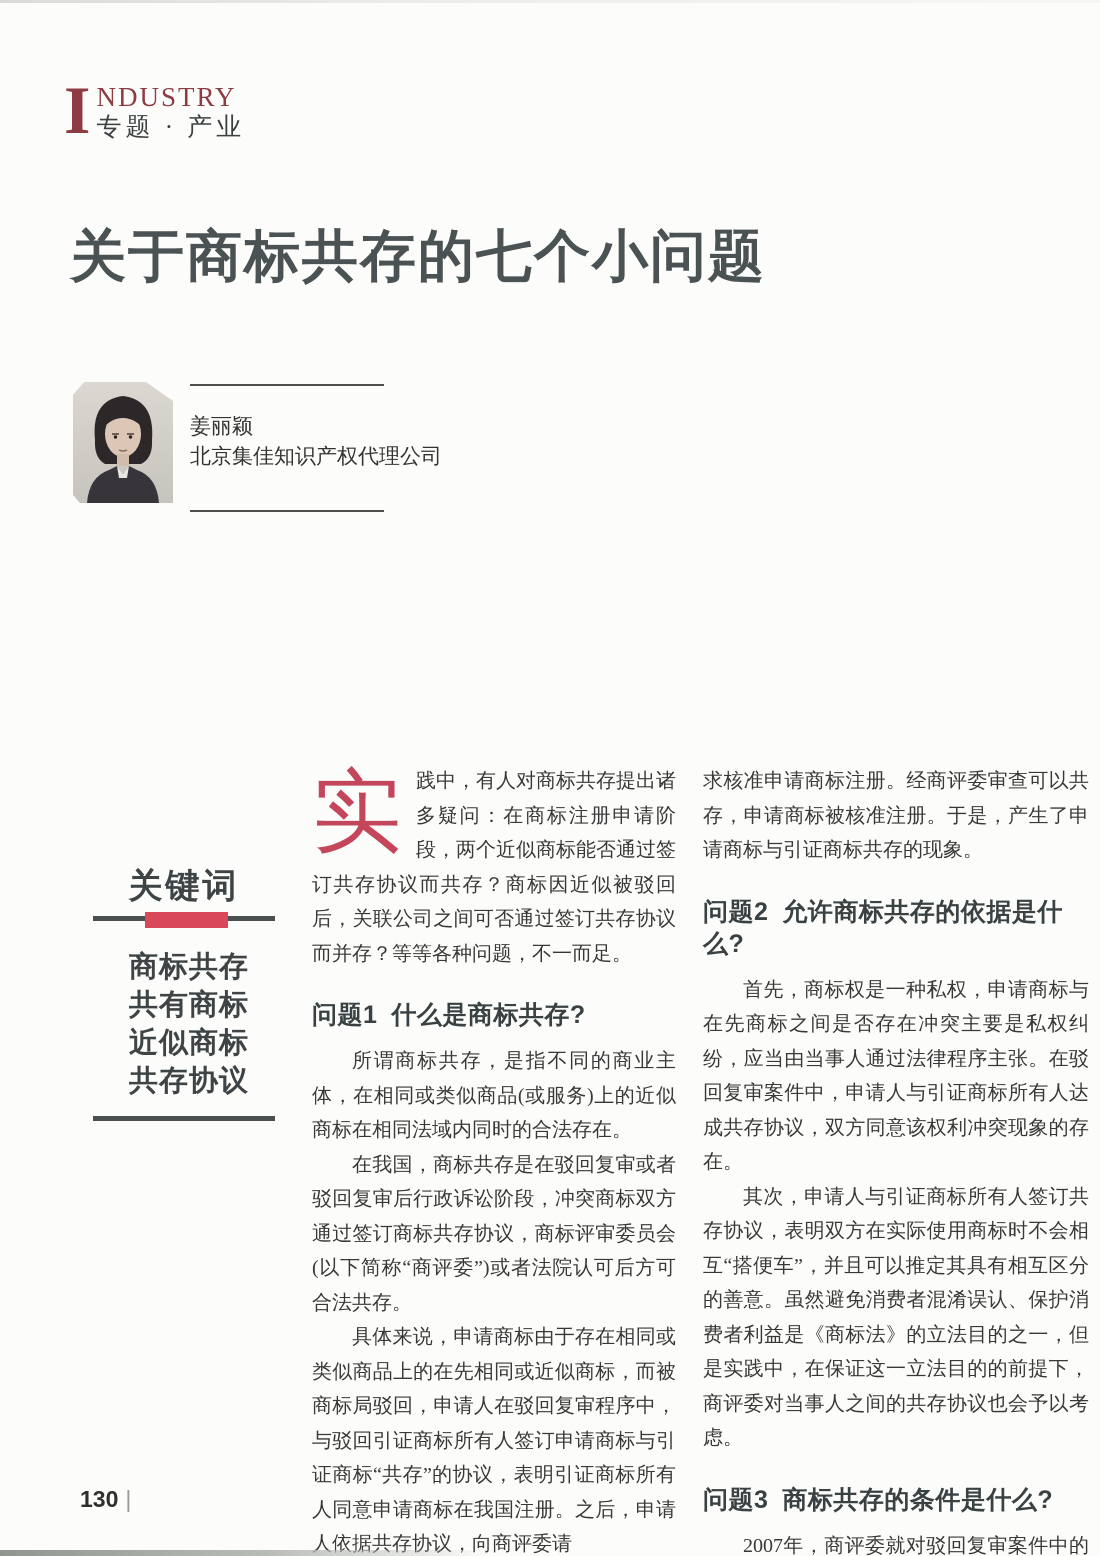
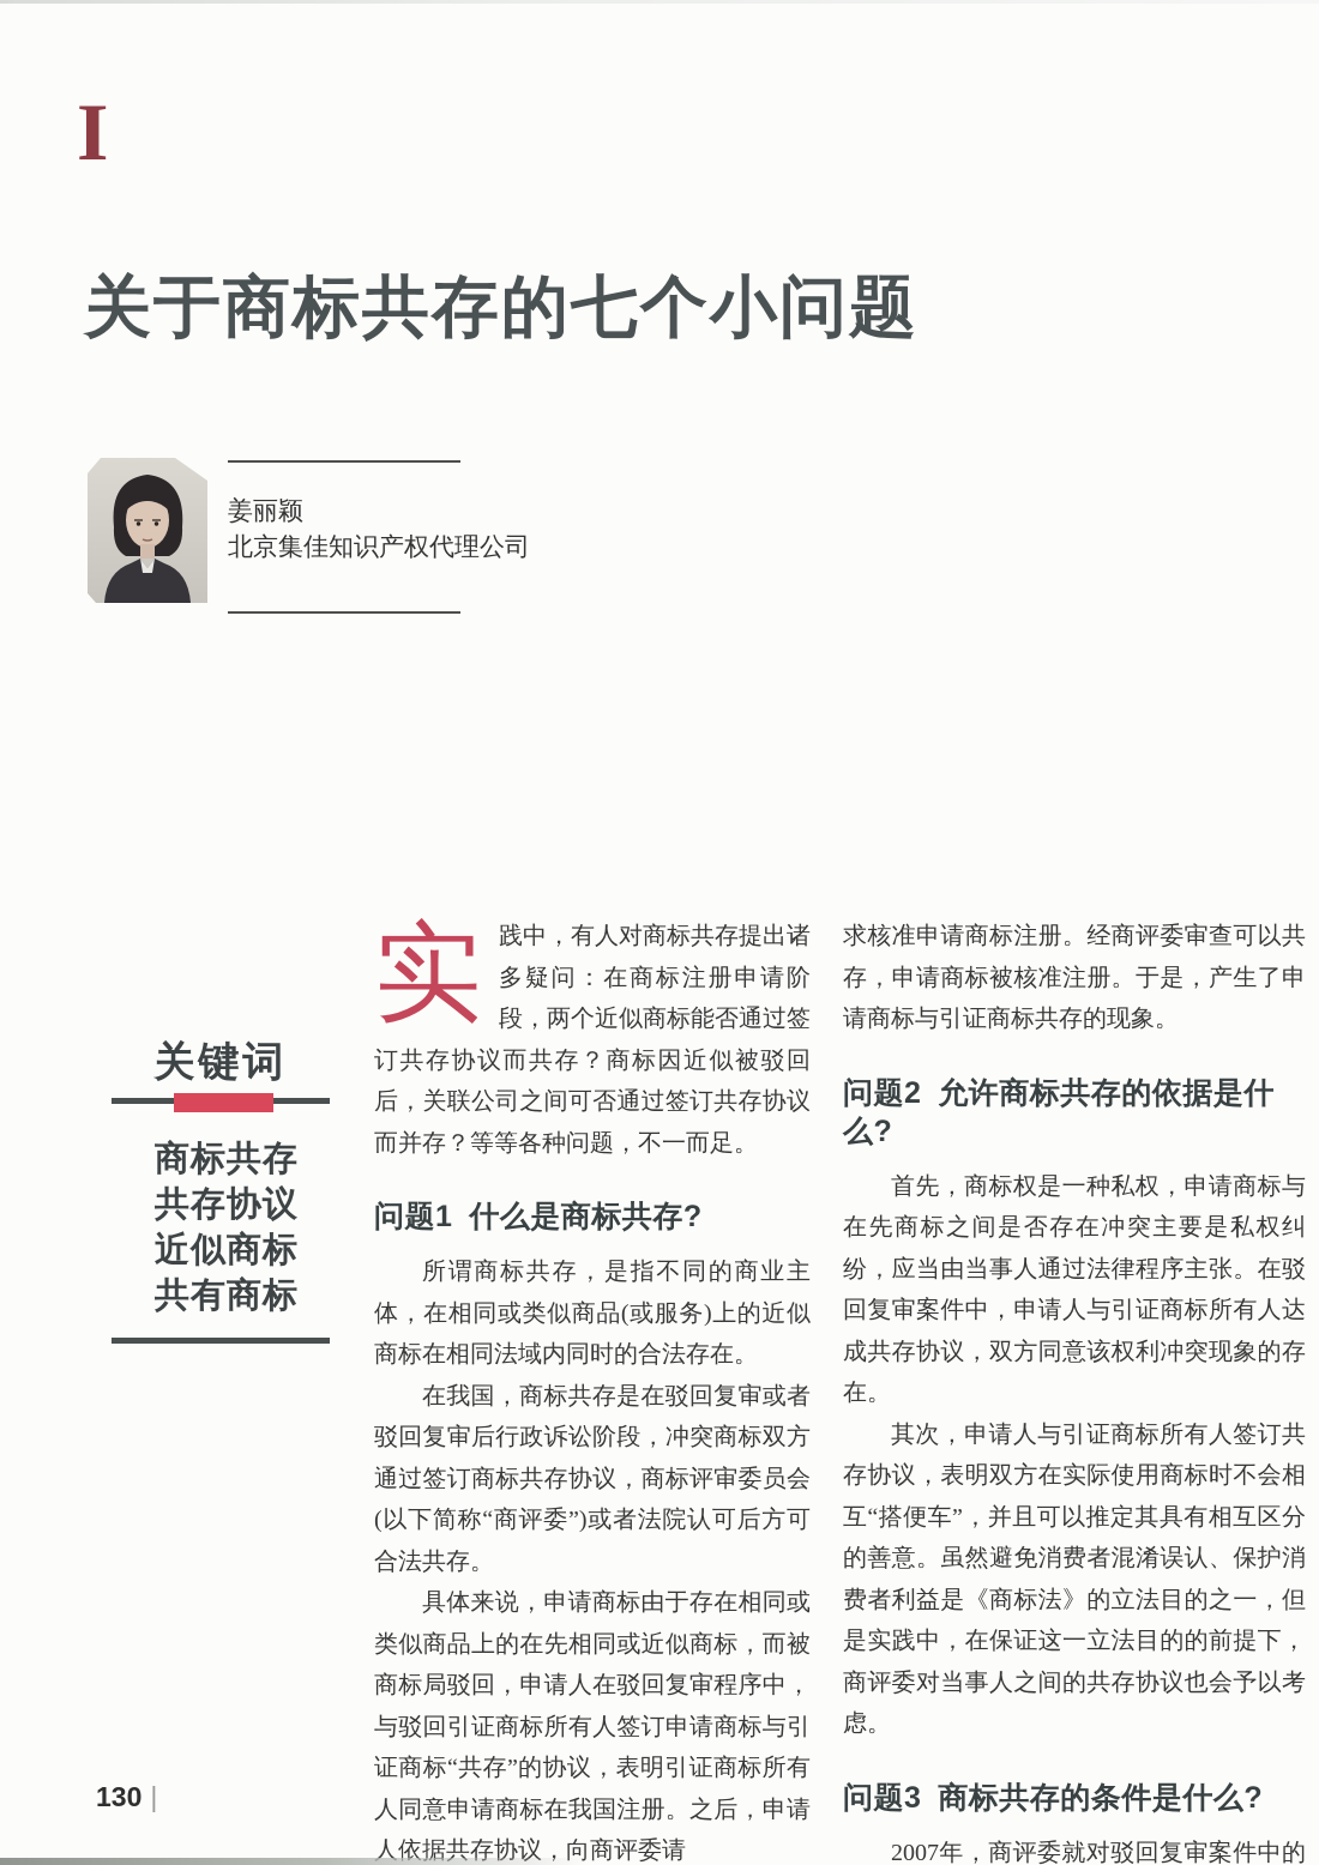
  I
- NDUSTRY
- 专题 · 产业
  关于商标共存的七个小问题
  姜丽颖
  北京集佳知识产权代理公司
  关键词
  商标共存
- 共有商标
+ 共存协议
  近似商标
- 共存协议
+ 共有商标
  实
  践中，有人对商标共存提出诸多疑问：在商标注册申请阶段，两个近似商标能否通过签订共存协议而共存？商标因近似被驳回后，关联公司之间可否通过签订共存协议而并存？等等各种问题，不一而足。
  问题1 什么是商标共存?
  所谓商标共存，是指不同的商业主体，在相同或类似商品(或服务)上的近似商标在相同法域内同时的合法存在。
  在我国，商标共存是在驳回复审或者驳回复审后行政诉讼阶段，冲突商标双方通过签订商标共存协议，商标评审委员会(以下简称“商评委”)或者法院认可后方可合法共存。
  具体来说，申请商标由于存在相同或类似商品上的在先相同或近似商标，而被商标局驳回，申请人在驳回复审程序中，与驳回引证商标所有人签订申请商标与引证商标“共存”的协议，表明引证商标所有人同意申请商标在我国注册。之后，申请人依据共存协议，向商评委请
  求核准申请商标注册。经商评委审查可以共存，申请商标被核准注册。于是，产生了申请商标与引证商标共存的现象。
  问题2 允许商标共存的依据是什么?
  首先，商标权是一种私权，申请商标与在先商标之间是否存在冲突主要是私权纠纷，应当由当事人通过法律程序主张。在驳回复审案件中，申请人与引证商标所有人达成共存协议，双方同意该权利冲突现象的存在。
  其次，申请人与引证商标所有人签订共存协议，表明双方在实际使用商标时不会相互“搭便车”，并且可以推定其具有相互区分的善意。虽然避免消费者混淆误认、保护消费者利益是《商标法》的立法目的之一，但是实践中，在保证这一立法目的的前提下，商评委对当事人之间的共存协议也会予以考虑。
  问题3 商标共存的条件是什么?
  130 |
